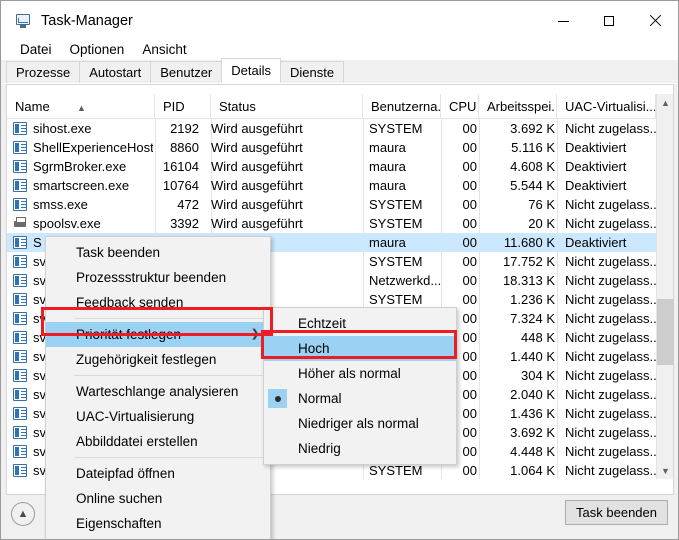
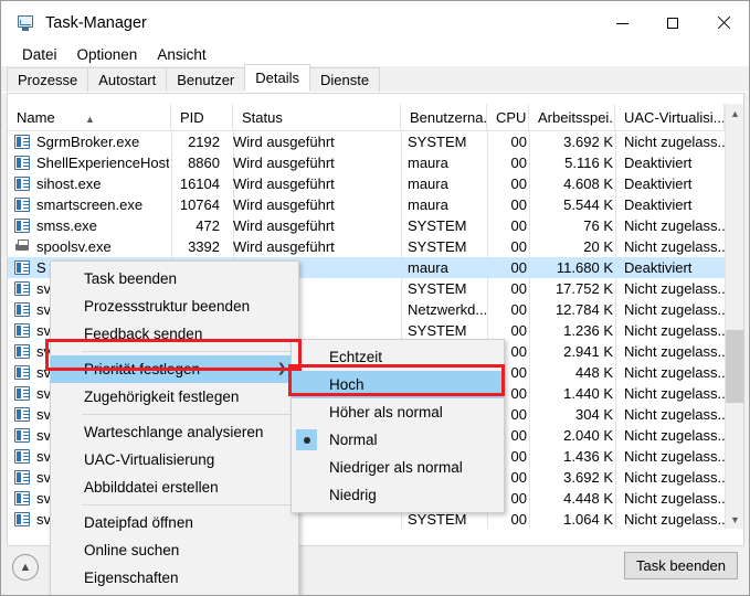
  Task-Manager
  Datei
  Optionen
  Ansicht
  Prozesse
  Autostart
  Benutzer
  Details
  Dienste
  Name
  ▲
  PID
  Status
  Benutzerna.
  CPU
  Arbeitsspei..
  UAC-Virtualisi...
- sihost.exe
+ SgrmBroker.exe
  2192
  Wird ausgeführt
  SYSTEM
  00
  3.692 K
  Nicht zugelass..
  ShellExperienceHost
  8860
  Wird ausgeführt
  maura
  00
  5.116 K
  Deaktiviert
- SgrmBroker.exe
+ sihost.exe
  16104
  Wird ausgeführt
  maura
  00
  4.608 K
  Deaktiviert
  smartscreen.exe
  10764
  Wird ausgeführt
  maura
  00
  5.544 K
  Deaktiviert
  smss.exe
  472
  Wird ausgeführt
  SYSTEM
  00
  76 K
  Nicht zugelass..
  spoolsv.exe
  3392
  Wird ausgeführt
  SYSTEM
  00
  20 K
  Nicht zugelass..
  S
  maura
  00
  11.680 K
  Deaktiviert
  sv
  SYSTEM
  00
  17.752 K
  Nicht zugelass..
  sv
  Netzwerkd...
  00
- 18.313 K
+ 12.784 K
  Nicht zugelass..
  sv
  SYSTEM
  00
  1.236 K
  Nicht zugelass..
  sv
  00
- 7.324 K
+ 2.941 K
  Nicht zugelass..
  sv
  00
  448 K
  Nicht zugelass..
  sv
  00
  1.440 K
  Nicht zugelass..
  sv
  00
  304 K
  Nicht zugelass..
  sv
  00
  2.040 K
  Nicht zugelass..
  sv
  00
  1.436 K
  Nicht zugelass..
  sv
  00
  3.692 K
  Nicht zugelass..
  sv
  00
  4.448 K
  Nicht zugelass..
  sv
  SYSTEM
  00
  1.064 K
  Nicht zugelass..
  ▲
  ▼
  ▲
  Task beenden
  Task beenden
  Prozessstruktur beenden
  Feedback senden
  Priorität festlegen
  ❯
  Zugehörigkeit festlegen
  Warteschlange analysieren
  UAC-Virtualisierung
  Abbilddatei erstellen
  Dateipfad öffnen
  Online suchen
  Eigenschaften
  Echtzeit
  Hoch
  Höher als normal
  Normal
  Niedriger als normal
  Niedrig
